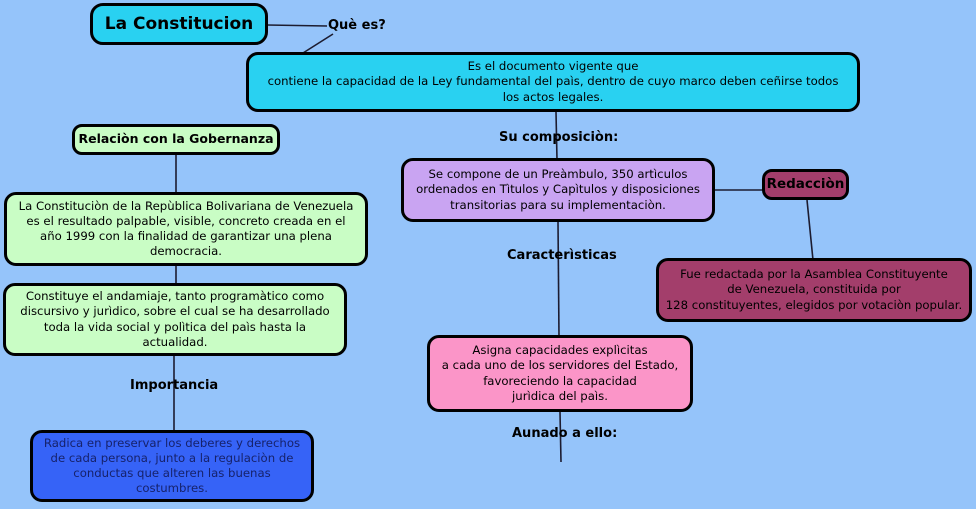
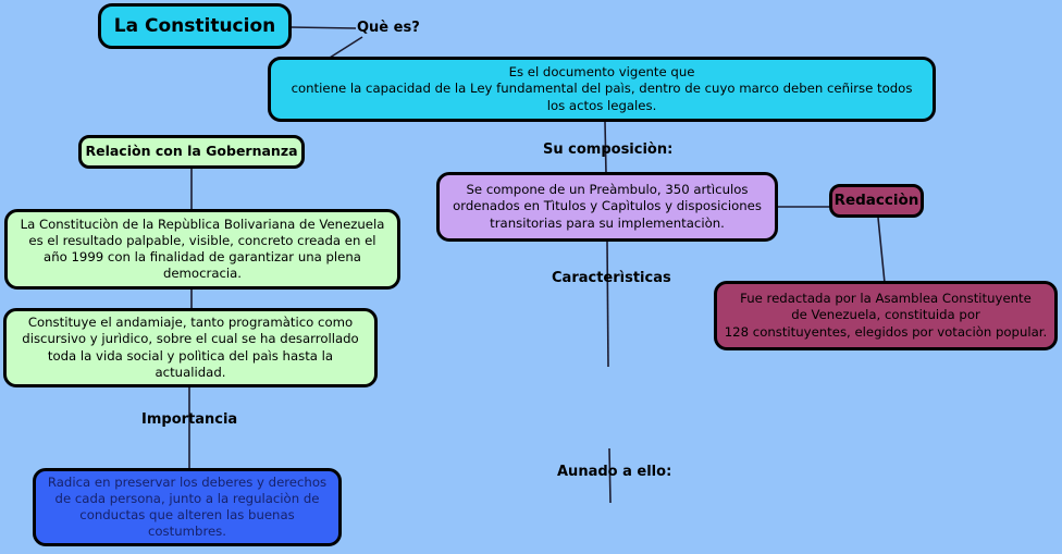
  La Constitucion
  Es el documento vigente que
  contiene la capacidad de la Ley fundamental del paìs, dentro de cuyo marco deben ceñirse todos
  los actos legales.
  Relaciòn con la Gobernanza
  La Constituciòn de la Repùblica Bolivariana de Venezuela
  es el resultado palpable, visible, concreto creada en el
  año 1999 con la finalidad de garantizar una plena
  democracia.
  Constituye el andamiaje, tanto programàtico como
  discursivo y jurìdico, sobre el cual se ha desarrollado
  toda la vida social y polìtica del paìs hasta la
  actualidad.
  Radica en preservar los deberes y derechos
  de cada persona, junto a la regulaciòn de
  conductas que alteren las buenas
  costumbres.
  Se compone de un Preàmbulo, 350 artìculos
  ordenados en Tìtulos y Capìtulos y disposiciones
  transitorias para su implementaciòn.
  Redacciòn
  Fue redactada por la Asamblea Constituyente
  de Venezuela, constituida por
  128 constituyentes, elegidos por votaciòn popular.
- Asigna capacidades explìcitas
- a cada uno de los servidores del Estado,
- favoreciendo la capacidad
- jurìdica del paìs.
  Què es?
  Su composiciòn:
  Caracterìsticas
  Aunado a ello:
  Importancia
